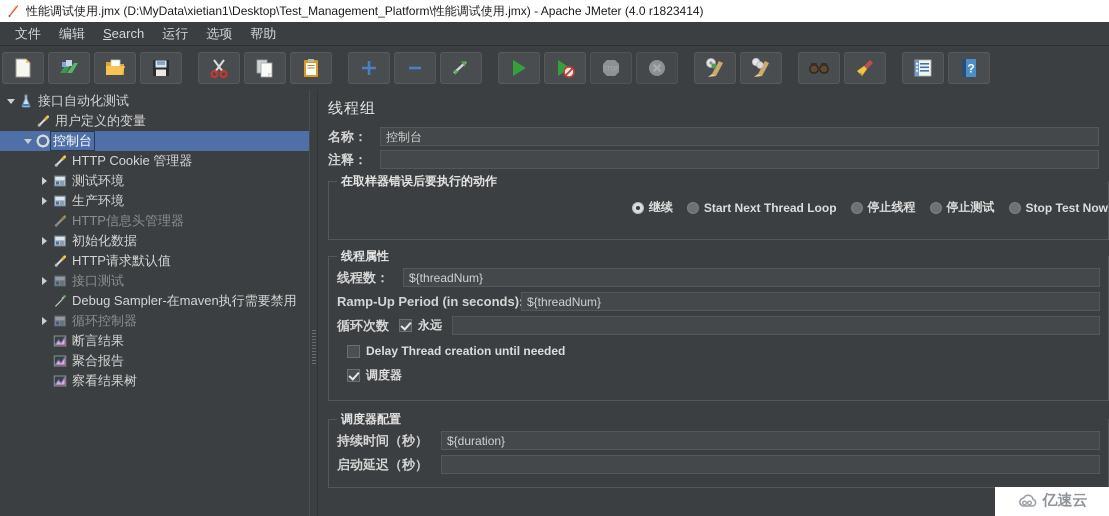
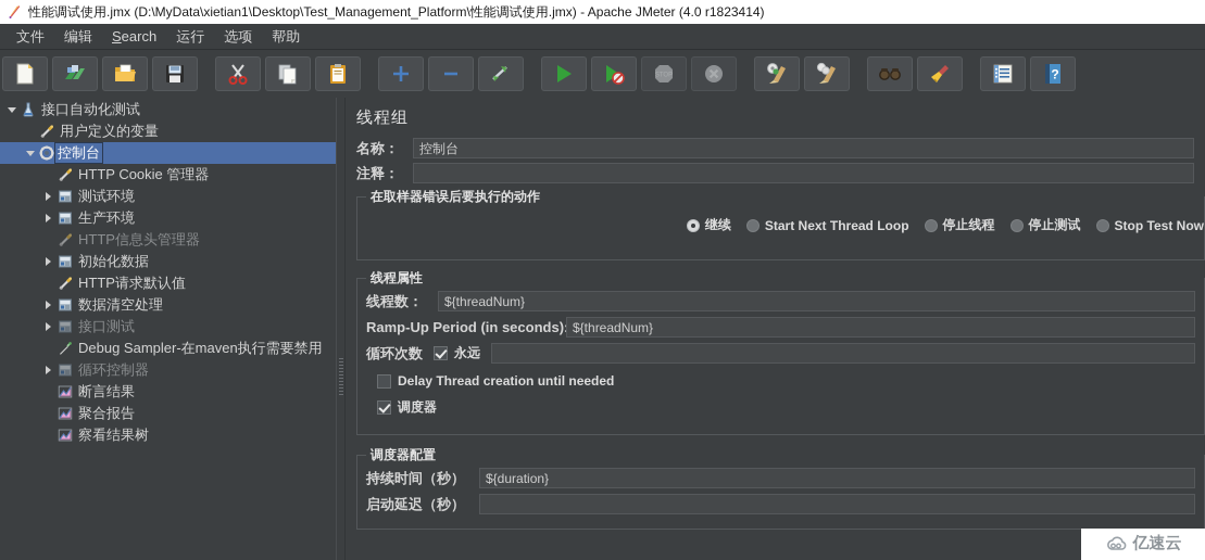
  性能调试使用.jmx (D:\MyData\xietian1\Desktop\Test_Management_Platform\性能调试使用.jmx) - Apache JMeter (4.0 r1823414)
  文件
  编辑
  Search
  运行
  选项
  帮助
  ?
  接口自动化测试
  用户定义的变量
  控制台
  HTTP Cookie 管理器
  测试环境
  生产环境
  HTTP信息头管理器
  初始化数据
  HTTP请求默认值
+ 数据清空处理
  接口测试
  Debug Sampler-在maven执行需要禁用
  循环控制器
  断言结果
  聚合报告
  察看结果树
  线程组
  名称：
  控制台
  注释：
  在取样器错误后要执行的动作
  继续
  Start Next Thread Loop
  停止线程
  停止测试
  Stop Test Now
  线程属性
  线程数：
  ${threadNum}
  Ramp-Up Period (in seconds)
  ${threadNum}
  循环次数
  永远
  Delay Thread creation until needed
  调度器
  调度器配置
  持续时间（秒）
  ${duration}
  启动延迟（秒）
  亿速云
